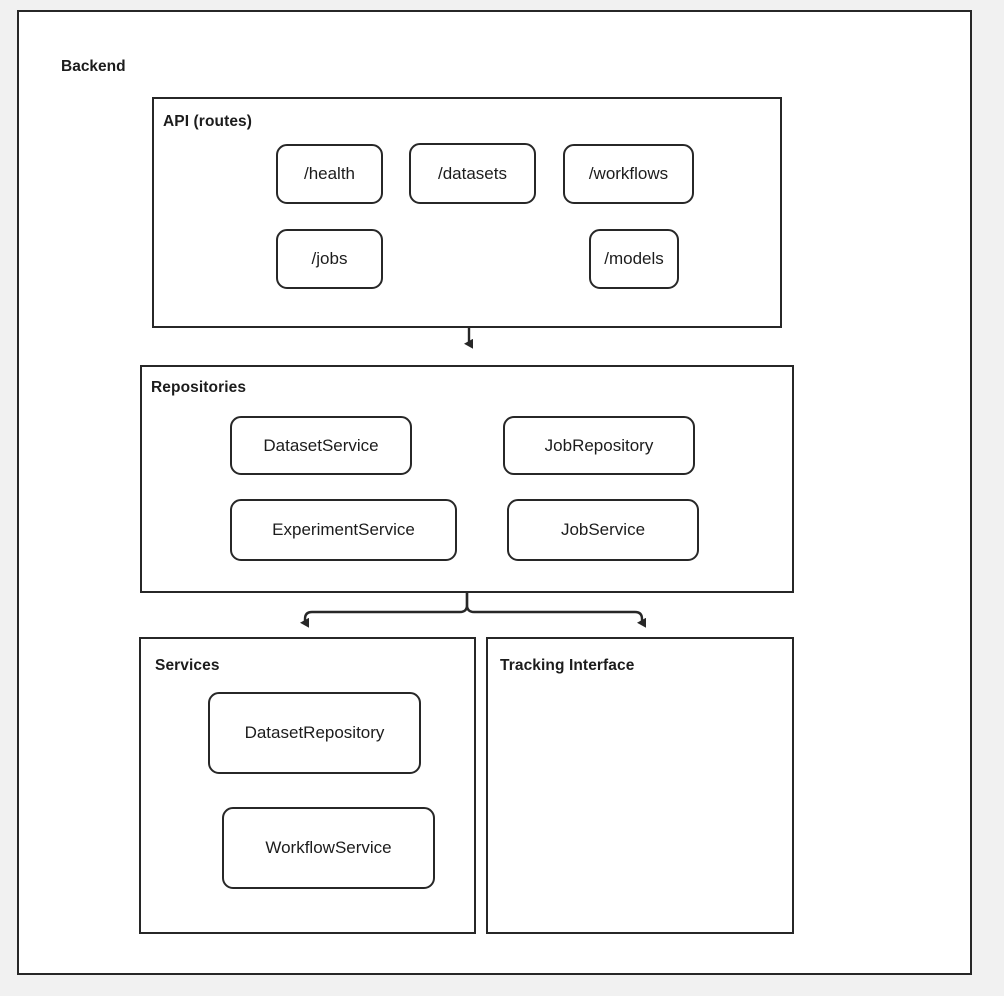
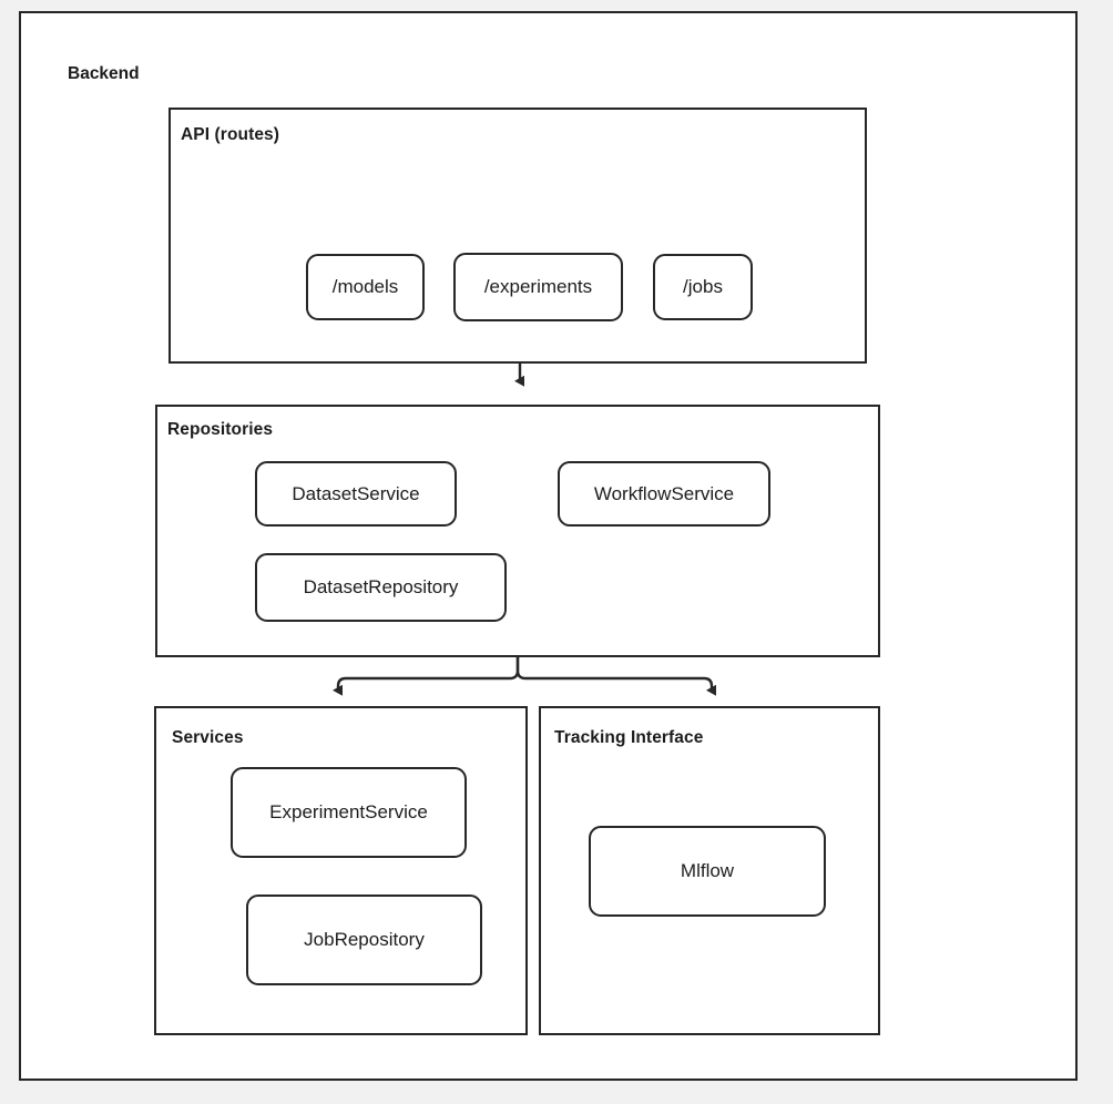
  Backend
  API (routes)
- /health
- /datasets
- /workflows
- /jobs
+ /models
+ /experiments
- /models
+ /jobs
  Repositories
  DatasetService
- JobRepository
+ WorkflowService
- ExperimentService
+ DatasetRepository
- JobService
  Services
- DatasetRepository
+ ExperimentService
- WorkflowService
+ JobRepository
  Tracking Interface
+ Mlflow
